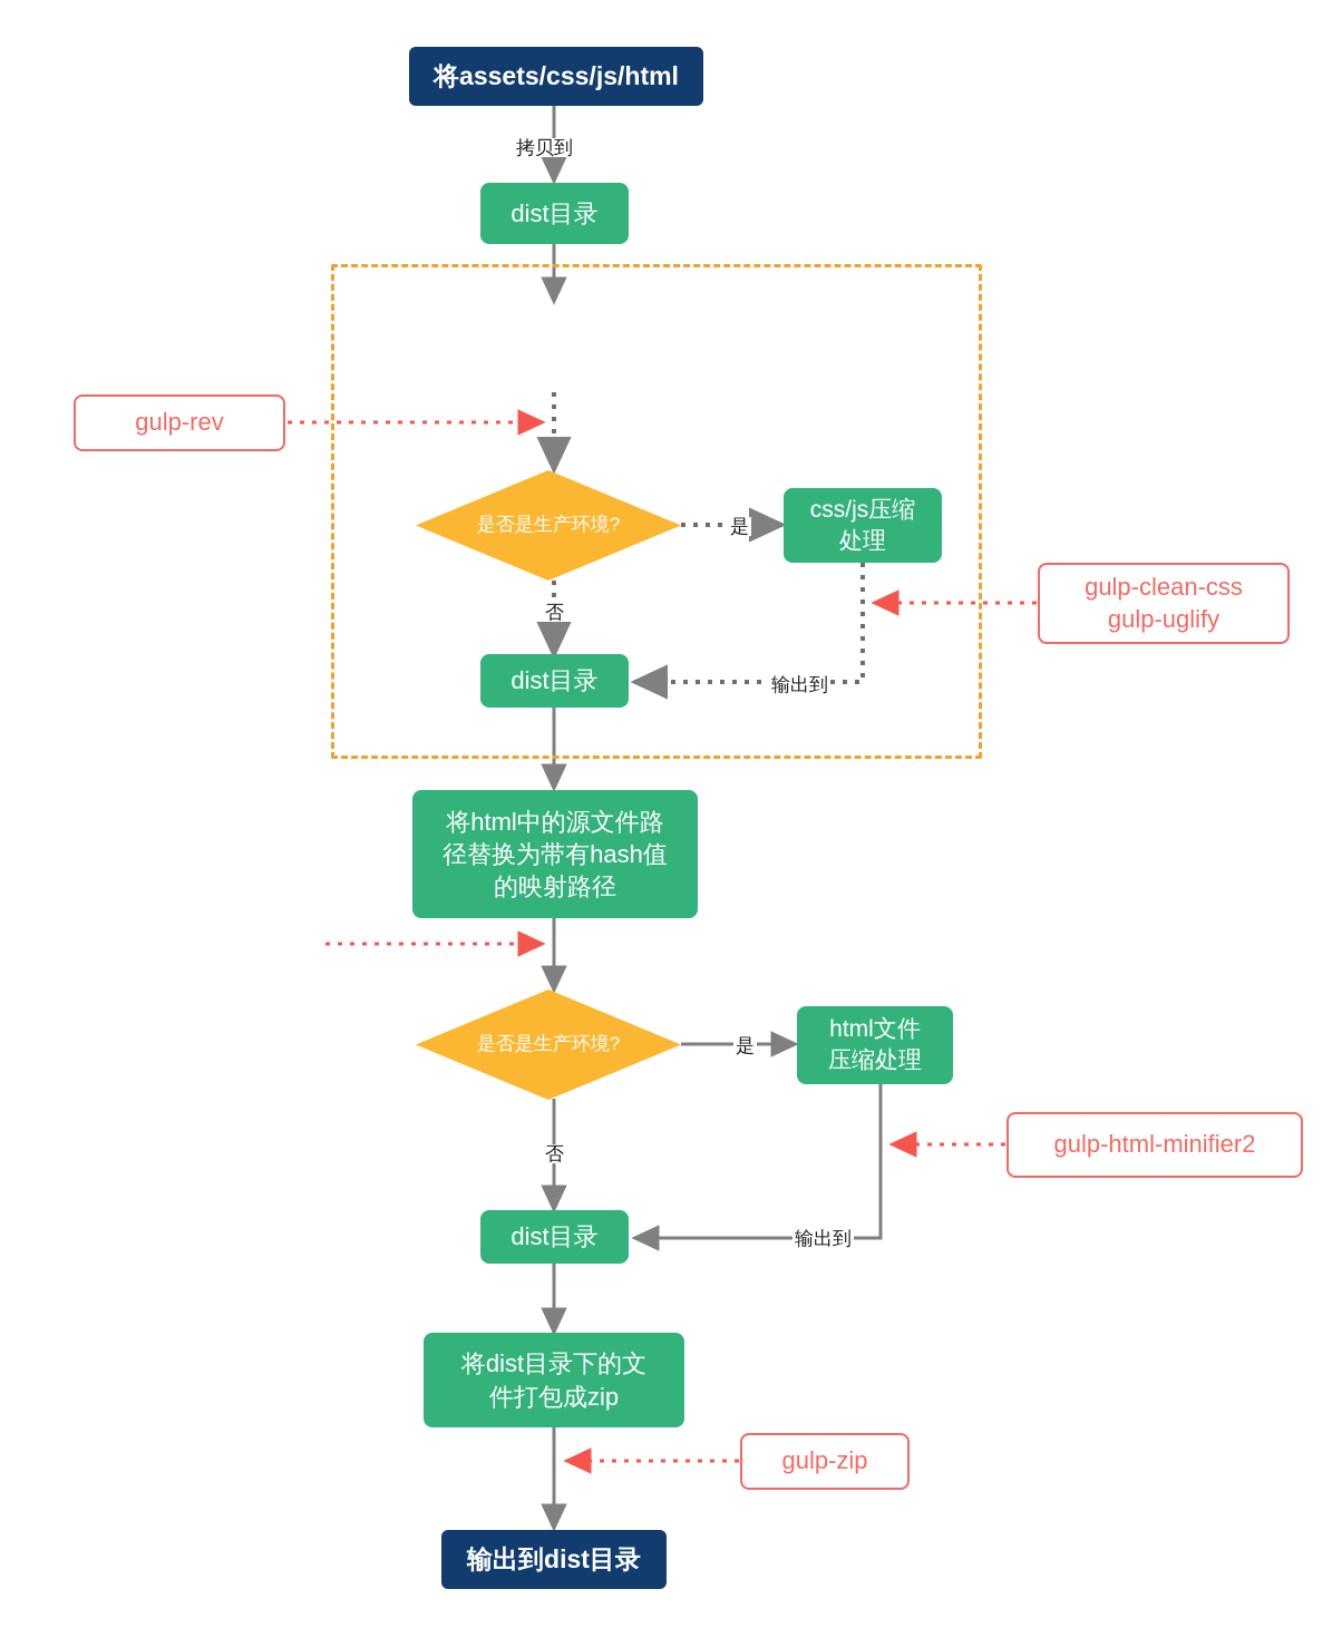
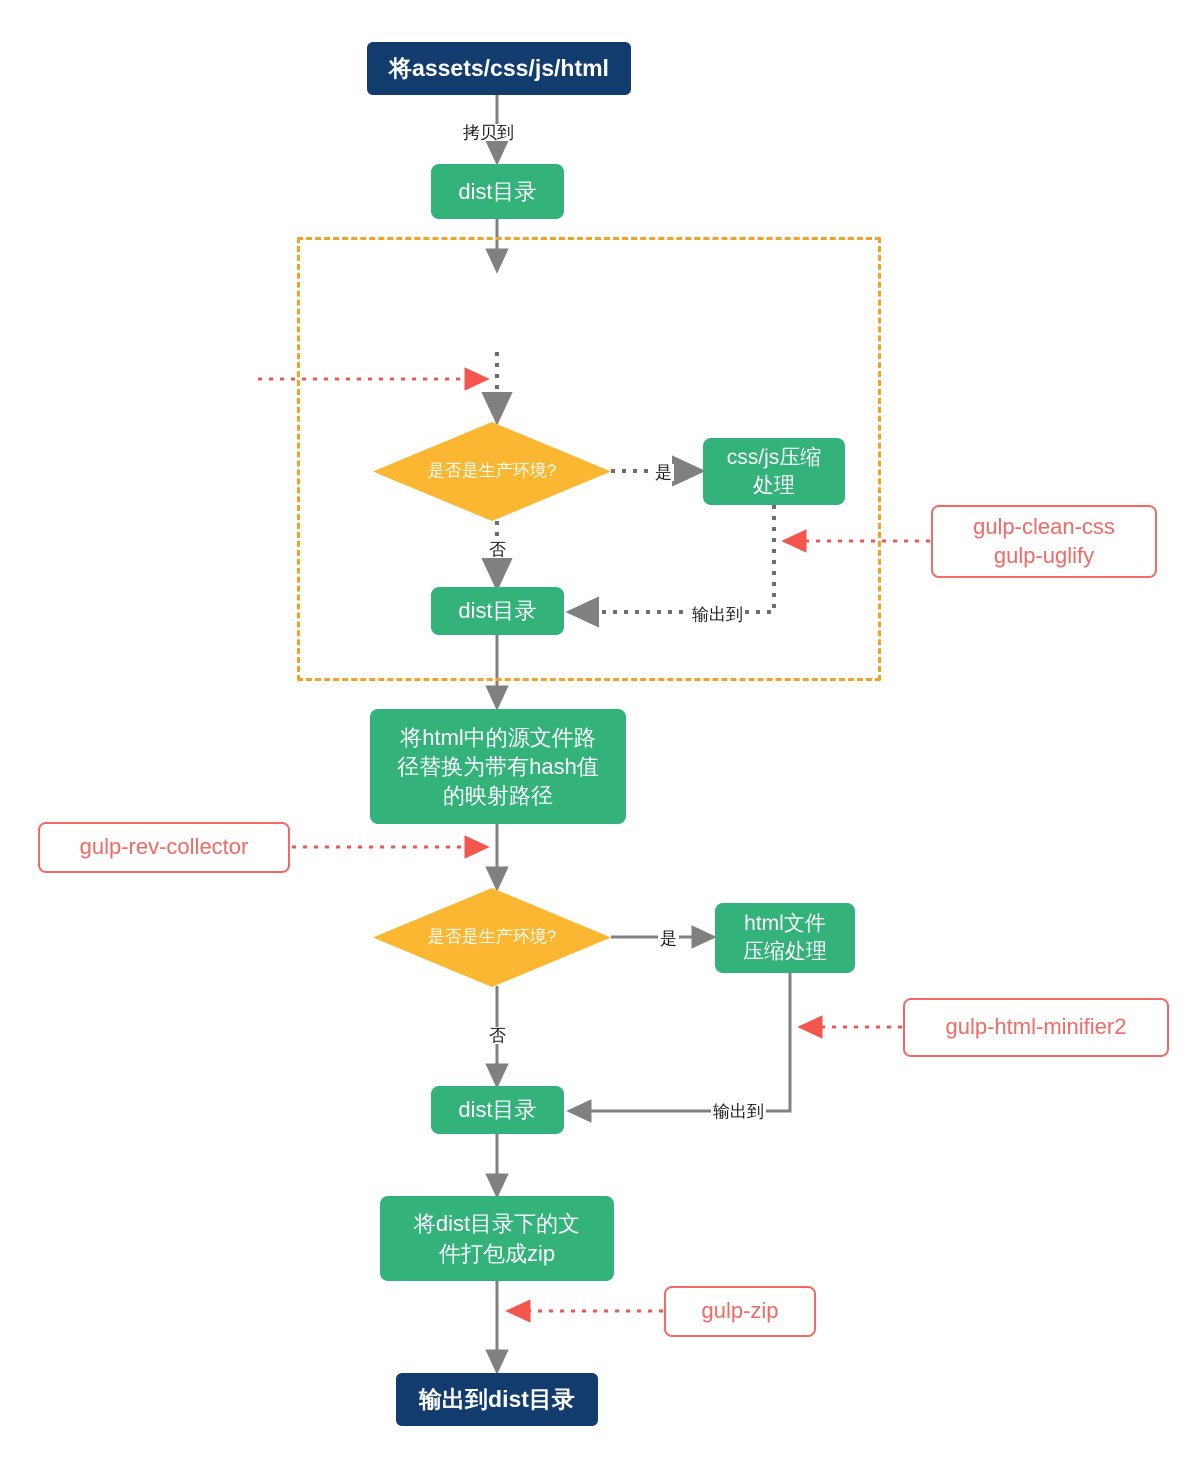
  将assets/css/js/html
  dist目录
  是否是生产环境?
  css/js压缩
  处理
  dist目录
  将html中的源文件路
  径替换为带有hash值
  的映射路径
  是否是生产环境?
  html文件
  压缩处理
  dist目录
  将dist目录下的文
  件打包成zip
  输出到dist目录
- gulp-rev
  gulp-clean-css
  gulp-uglify
+ gulp-rev-collector
  gulp-html-minifier2
  gulp-zip
  拷贝到
  是
  否
  输出到
  是
  否
  输出到
